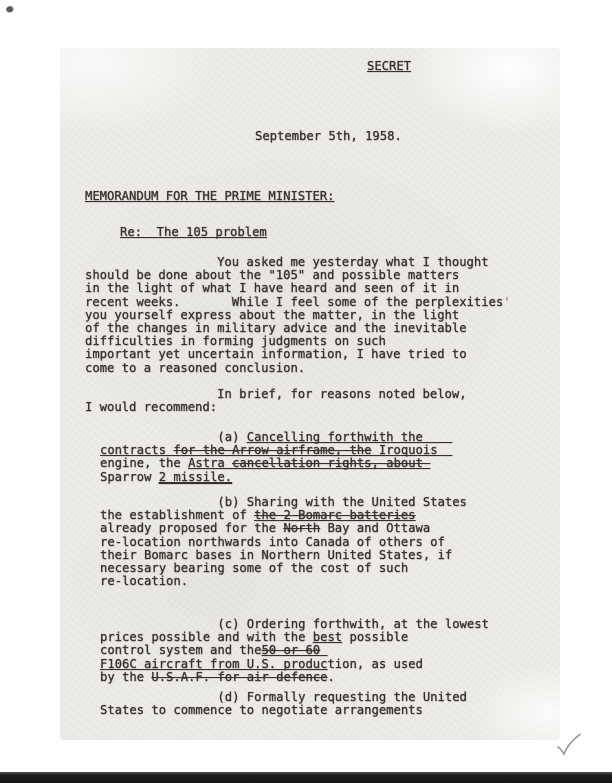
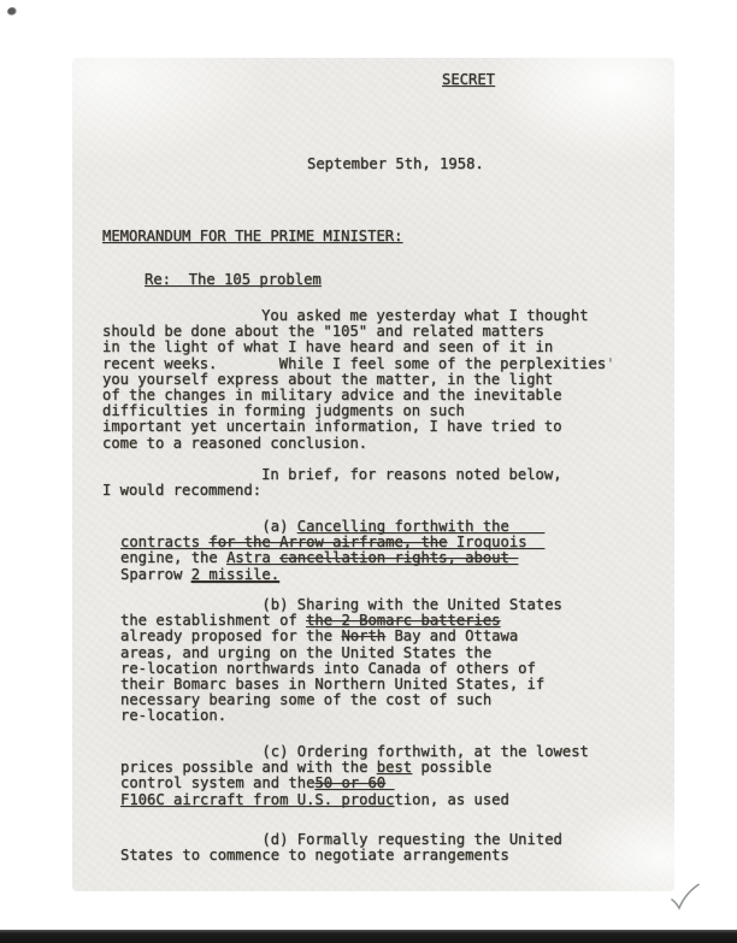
  SECRET
  September 5th, 1958.
  MEMORANDUM FOR THE PRIME MINISTER:
  Re: The 105 problem
  You asked me yesterday what I thought
- should be done about the "105" and possible matters
+ should be done about the "105" and related matters
  in the light of what I have heard and seen of it in
  recent weeks. While I feel some of the perplexities'
  you yourself express about the matter, in the light
  of the changes in military advice and the inevitable
  difficulties in forming judgments on such
  important yet uncertain information, I have tried to
  come to a reasoned conclusion.
  In brief, for reasons noted below,
  I would recommend:
  (a) Cancelling forthwith the
  contracts for the Arrow airframe, the Iroquois
  engine, the Astra cancellation rights, about
  Sparrow 2 missile.
  (b) Sharing with the United States
  the establishment of the 2 Bomarc batteries
  already proposed for the North Bay and Ottawa
+ areas, and urging on the United States the
  re-location northwards into Canada of others of
  their Bomarc bases in Northern United States, if
  necessary bearing some of the cost of such
  re-location.
  (c) Ordering forthwith, at the lowest
  prices possible and with the best possible
  control system and the50 or 60
  F106C aircraft from U.S. production, as used
- by the U.S.A.F. for air defence.
  (d) Formally requesting the United
  States to commence to negotiate arrangements
